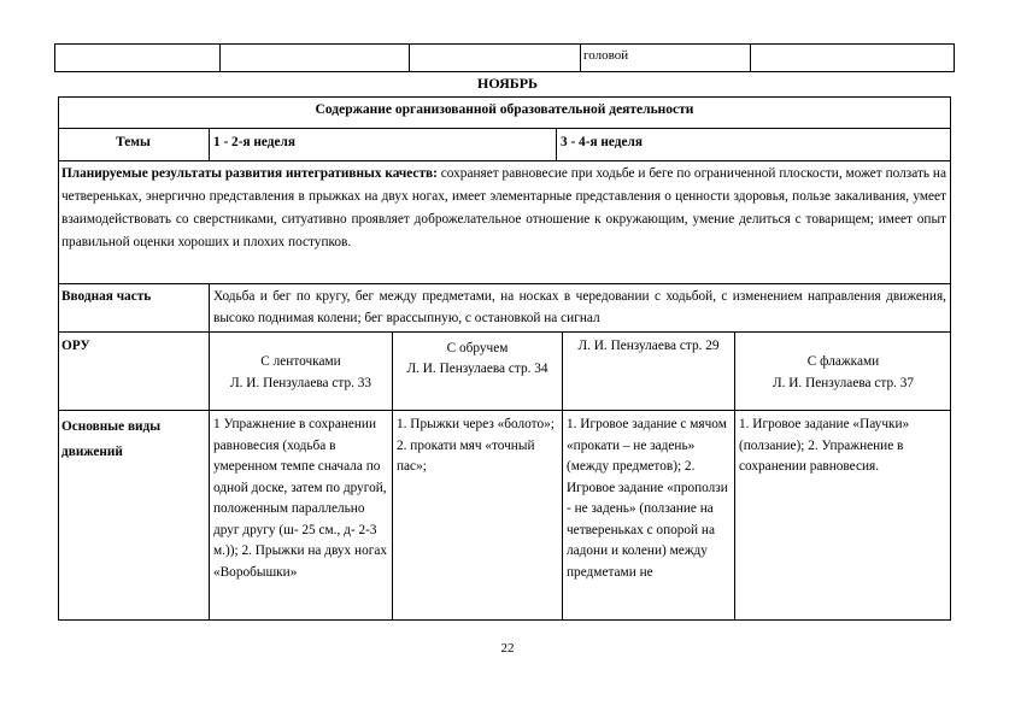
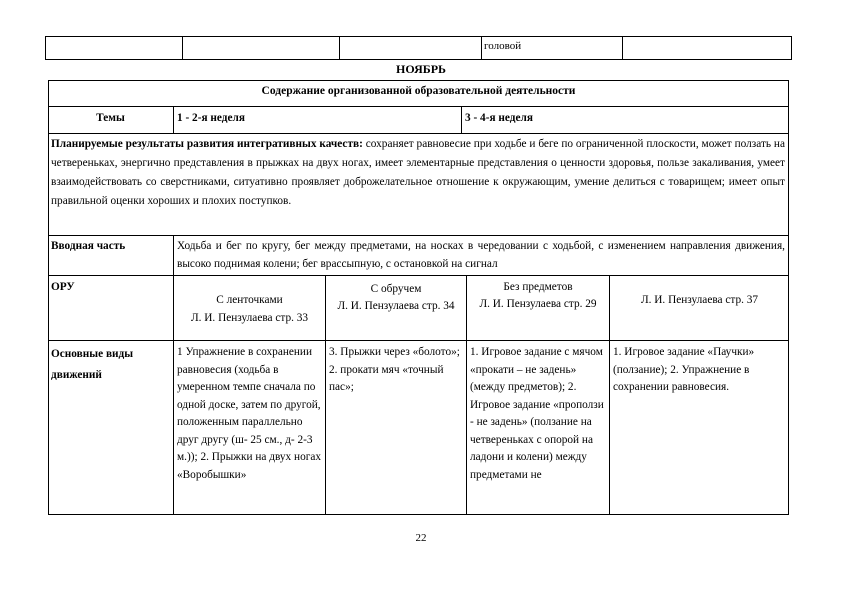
  головой
  НОЯБРЬ
  Содержание организованной образовательной деятельности
  Темы
  1 - 2-я неделя
  3 - 4-я неделя
  Планируемые результаты развития интегративных качеств: сохраняет равновесие при ходьбе и беге по ограниченной плоскости, может ползать на четвереньках, энергично представления в прыжках на двух ногах, имеет элементарные представления о ценности здоровья, пользе закаливания, умеет взаимодействовать со сверстниками, ситуативно проявляет доброжелательное отношение к окружающим, умение делиться с товарищем; имеет опыт правильной оценки хороших и плохих поступков.
  Вводная часть
  Ходьба и бег по кругу, бег между предметами, на носках в чередовании с ходьбой, с изменением направления движения, высоко поднимая колени; бег врассыпную, с остановкой на сигнал
  ОРУ
  С ленточками
  Л. И. Пензулаева стр. 33
  С обручем
  Л. И. Пензулаева стр. 34
+ Без предметов
  Л. И. Пензулаева стр. 29
- С флажками
  Л. И. Пензулаева стр. 37
  Основные виды движений
  1 Упражнение в сохранении равновесия (ходьба в умеренном темпе сначала по одной доске, затем по другой, положенным параллельно друг другу (ш- 25 см., д- 2-3 м.)); 2. Прыжки на двух ногах «Воробышки»
- 1. Прыжки через «болото»; 2. прокати мяч «точный пас»;
+ 3. Прыжки через «болото»; 2. прокати мяч «точный пас»;
  1. Игровое задание с мячом «прокати – не задень» (между предметов); 2. Игровое задание «проползи - не задень» (ползание на четвереньках с опорой на ладони и колени) между предметами не
  1. Игровое задание «Паучки» (ползание); 2. Упражнение в сохранении равновесия.
  22
